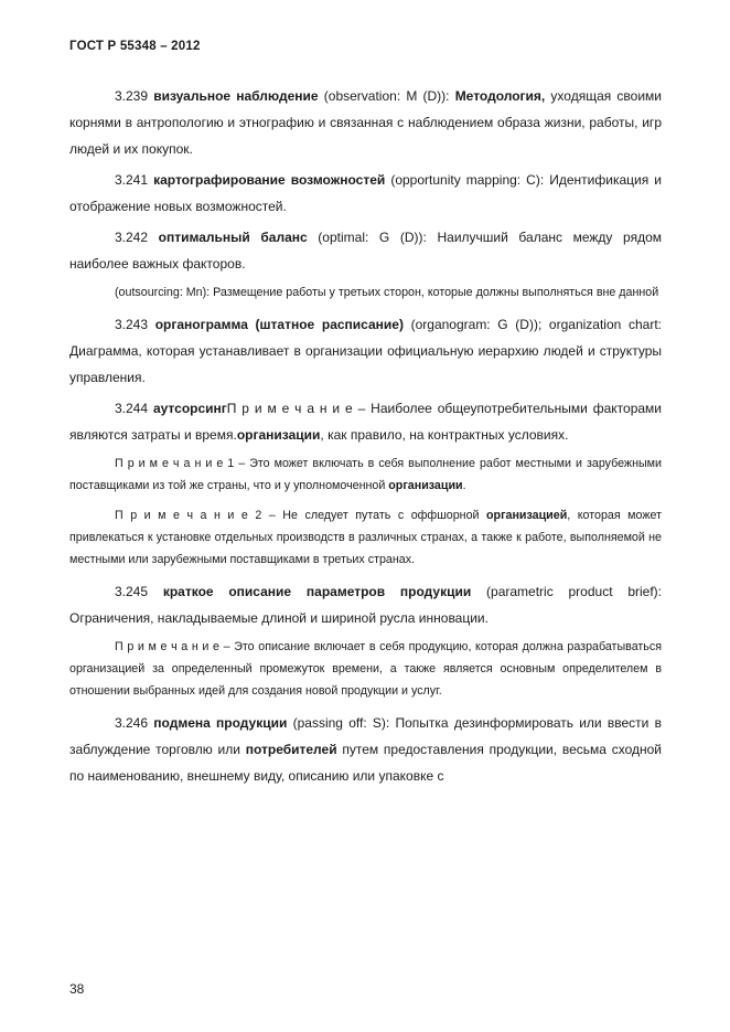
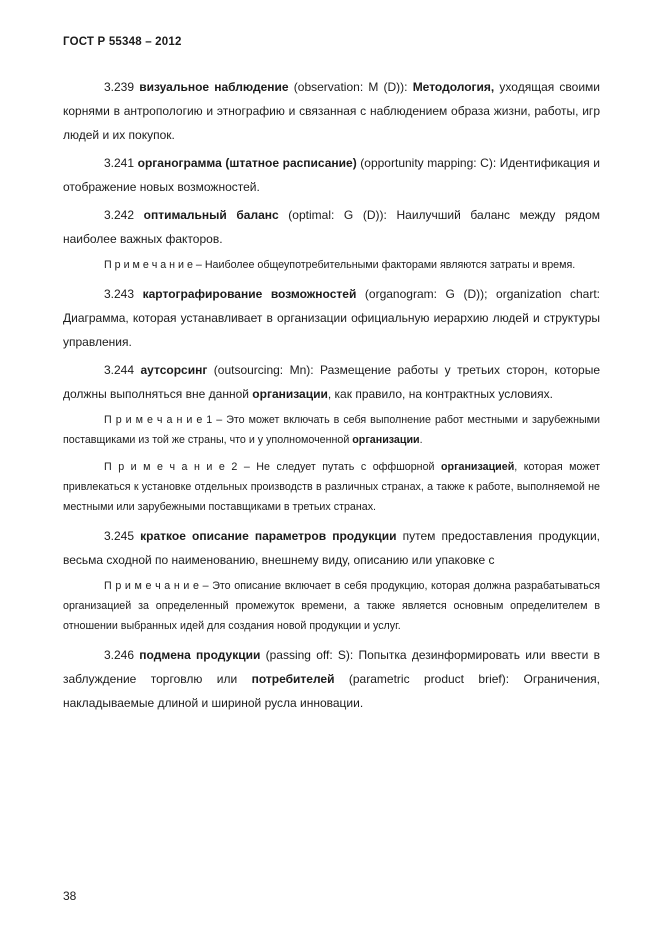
  ГОСТ Р 55348 – 2012
  3.239 визуальное наблюдение (observation: M (D)): Методология, уходящая своими корнями в антропологию и этнографию и связанная с наблюдением образа жизни, работы, игр людей и их покупок.
- 3.241 картографирование возможностей (opportunity mapping: C): Идентификация и отображение новых возможностей.
+ 3.241 органограмма (штатное расписание) (opportunity mapping: C): Идентификация и отображение новых возможностей.
  3.242 оптимальный баланс (optimal: G (D)): Наилучший баланс между рядом наиболее важных факторов.
- (outsourcing: Mn): Размещение работы у третьих сторон, которые должны выполняться вне данной
+ П р и м е ч а н и е – Наиболее общеупотребительными факторами являются затраты и время.
- 3.243 органограмма (штатное расписание) (organogram: G (D)); organization chart: Диаграмма, которая устанавливает в организации официальную иерархию людей и структуры управления.
+ 3.243 картографирование возможностей (organogram: G (D)); organization chart: Диаграмма, которая устанавливает в организации официальную иерархию людей и структуры управления.
- 3.244 аутсорсингП р и м е ч а н и е – Наиболее общеупотребительными факторами являются затраты и время.организации, как правило, на контрактных условиях.
+ 3.244 аутсорсинг (outsourcing: Mn): Размещение работы у третьих сторон, которые должны выполняться вне данной организации, как правило, на контрактных условиях.
  П р и м е ч а н и е 1 – Это может включать в себя выполнение работ местными и зарубежными поставщиками из той же страны, что и у уполномоченной организации.
  П р и м е ч а н и е 2 – Не следует путать с оффшорной организацией, которая может привлекаться к установке отдельных производств в различных странах, а также к работе, выполняемой не местными или зарубежными поставщиками в третьих странах.
- 3.245 краткое описание параметров продукции (parametric product brief): Ограничения, накладываемые длиной и шириной русла инновации.
+ 3.245 краткое описание параметров продукции путем предоставления продукции, весьма сходной по наименованию, внешнему виду, описанию или упаковке с
  П р и м е ч а н и е – Это описание включает в себя продукцию, которая должна разрабатываться организацией за определенный промежуток времени, а также является основным определителем в отношении выбранных идей для создания новой продукции и услуг.
- 3.246 подмена продукции (passing off: S): Попытка дезинформировать или ввести в заблуждение торговлю или потребителей путем предоставления продукции, весьма сходной по наименованию, внешнему виду, описанию или упаковке с
+ 3.246 подмена продукции (passing off: S): Попытка дезинформировать или ввести в заблуждение торговлю или потребителей (parametric product brief): Ограничения, накладываемые длиной и шириной русла инновации.
  38
